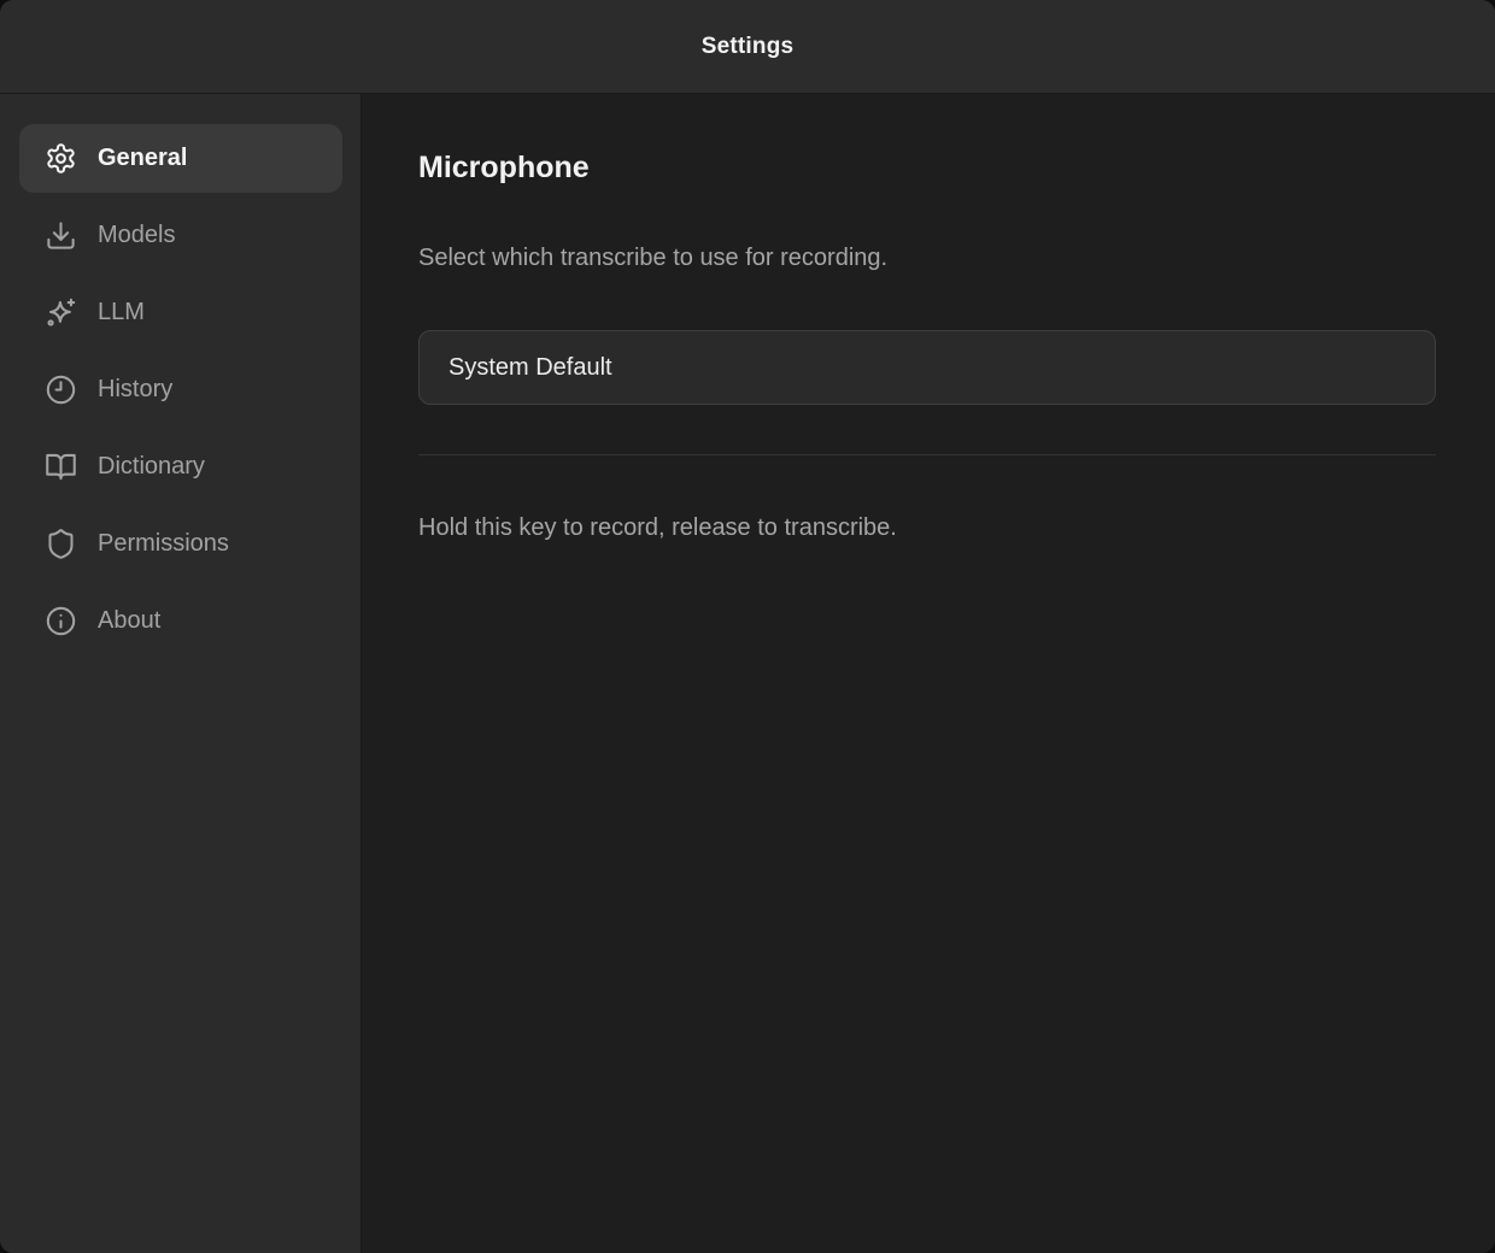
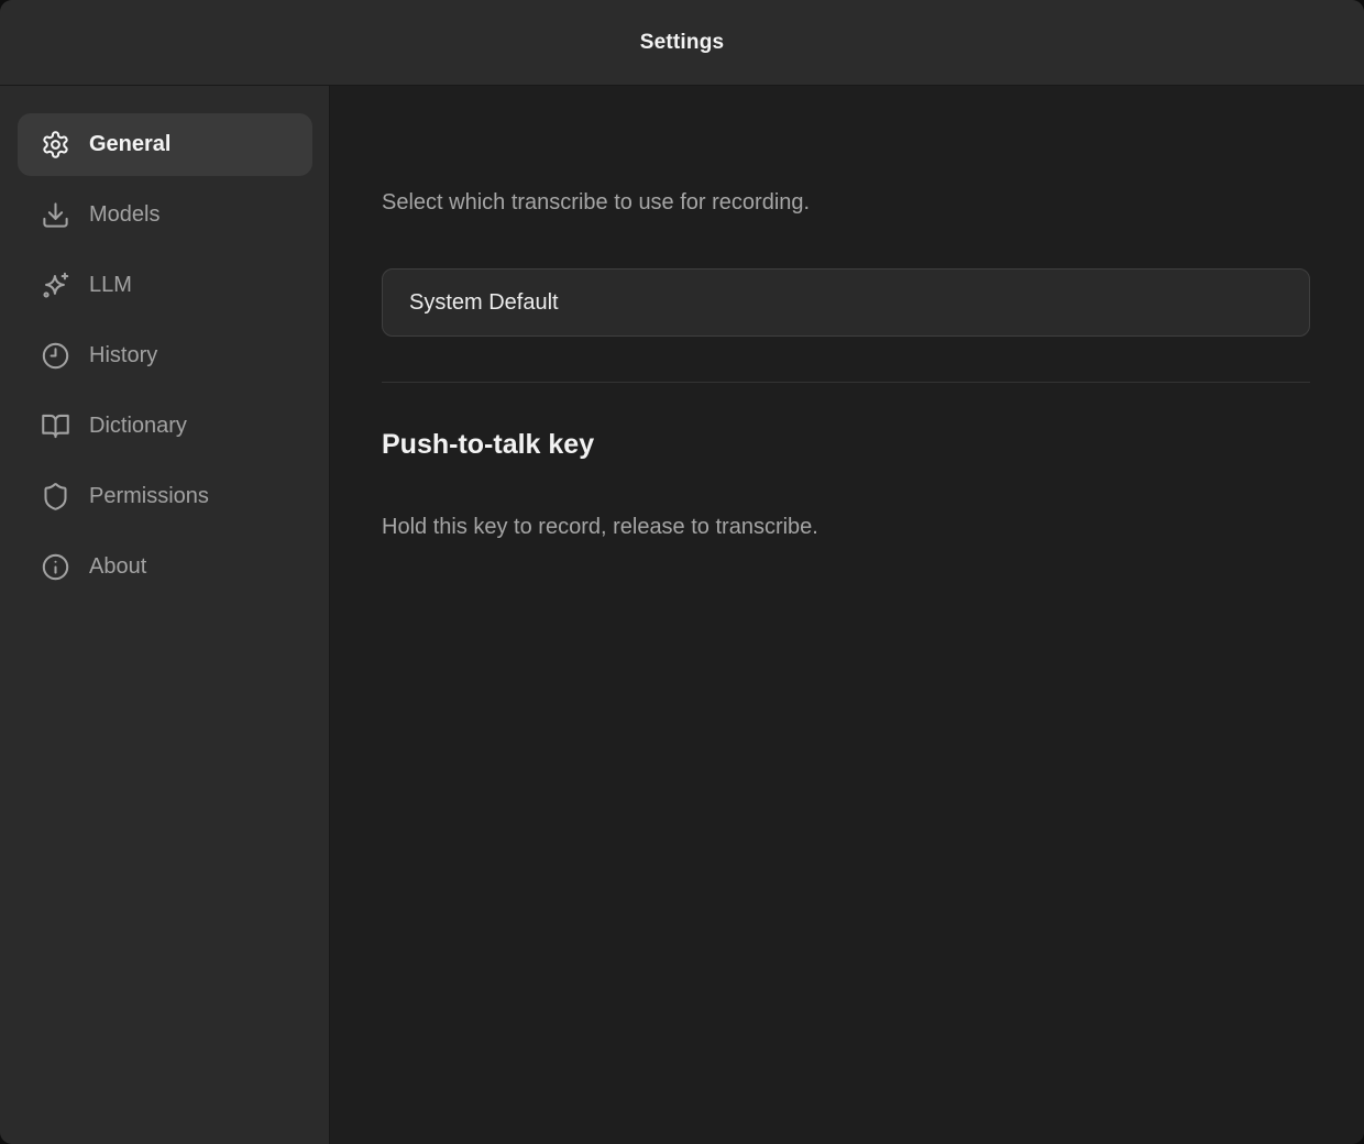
  Settings
  General
  Models
  LLM
  History
  Dictionary
  Permissions
  About
- Microphone
  Select which transcribe to use for recording.
  System Default
+ Push-to-talk key
  Hold this key to record, release to transcribe.
